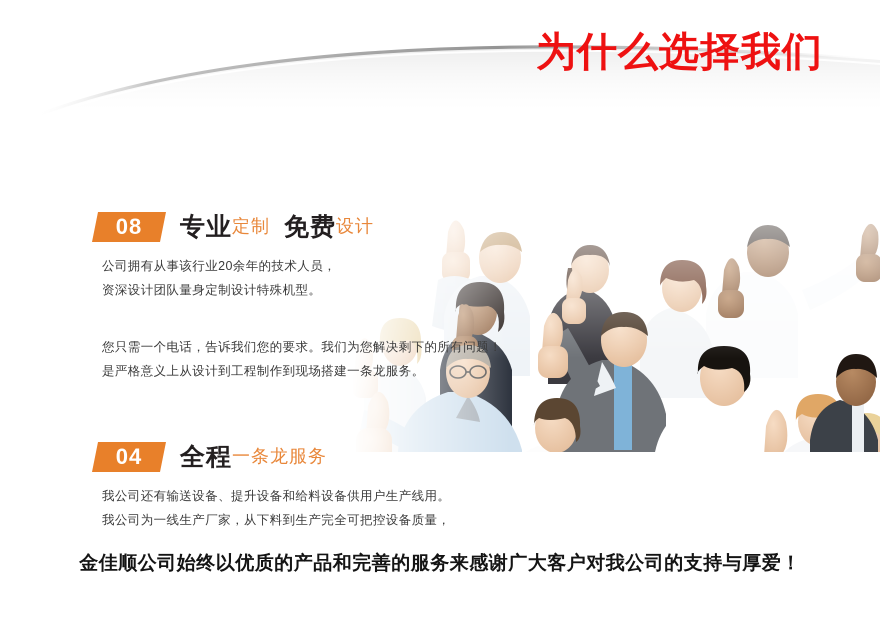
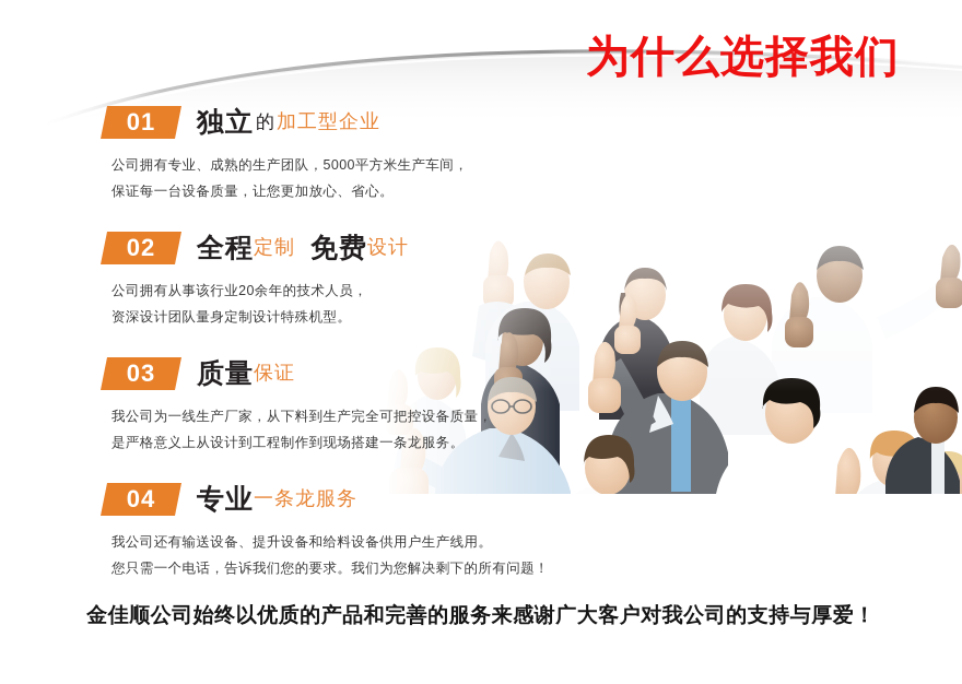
  为什么选择我们
+ 01
+ 独立
+ 的
+ 加工型企业
+ 公司拥有专业、成熟的生产团队，5000平方米生产车间，
+ 保证每一台设备质量，让您更加放心、省心。
- 08
+ 02
- 专业
+ 全程
  定制
  免费
  设计
  公司拥有从事该行业20余年的技术人员，
  资深设计团队量身定制设计特殊机型。
+ 03
+ 质量
+ 保证
- 您只需一个电话，告诉我们您的要求。我们为您解决剩下的所有问题！
+ 我公司为一线生产厂家，从下料到生产完全可把控设备质量，
  是严格意义上从设计到工程制作到现场搭建一条龙服务。
  04
- 全程
+ 专业
  一条龙服务
  我公司还有输送设备、提升设备和给料设备供用户生产线用。
- 我公司为一线生产厂家，从下料到生产完全可把控设备质量，
+ 您只需一个电话，告诉我们您的要求。我们为您解决剩下的所有问题！
  金佳顺公司始终以优质的产品和完善的服务来感谢广大客户对我公司的支持与厚爱！
